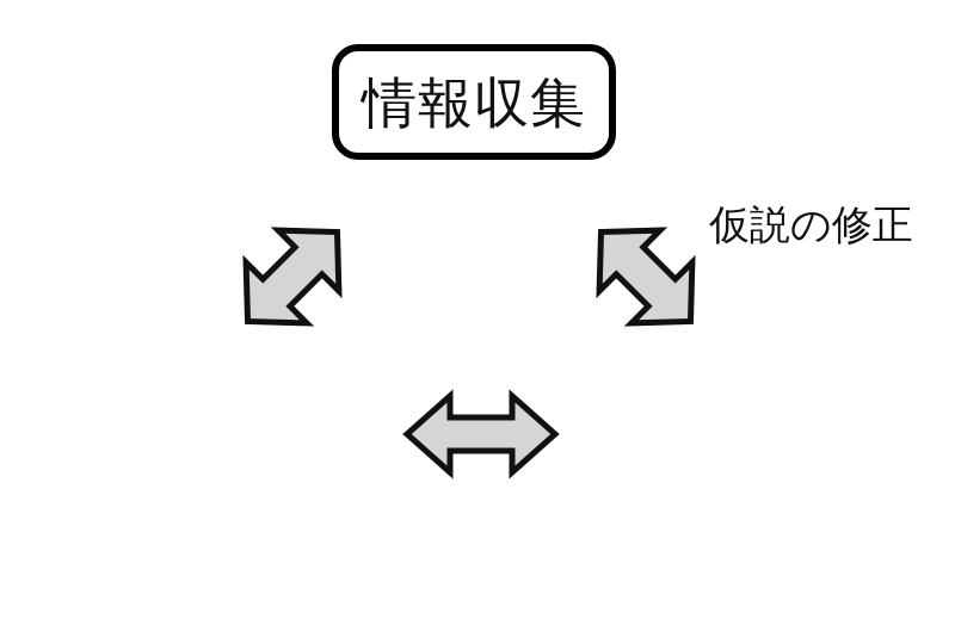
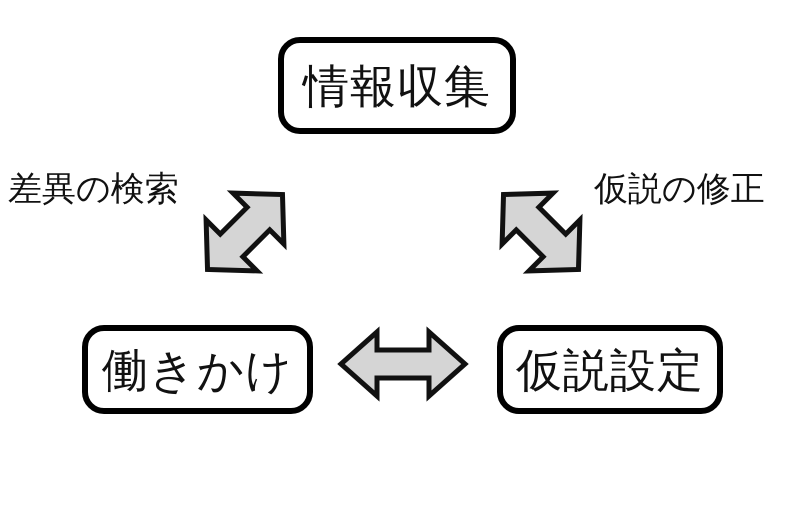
  情報収集
+ 働きかけ
+ 仮説設定
+ 差異の検索
  仮説の修正
